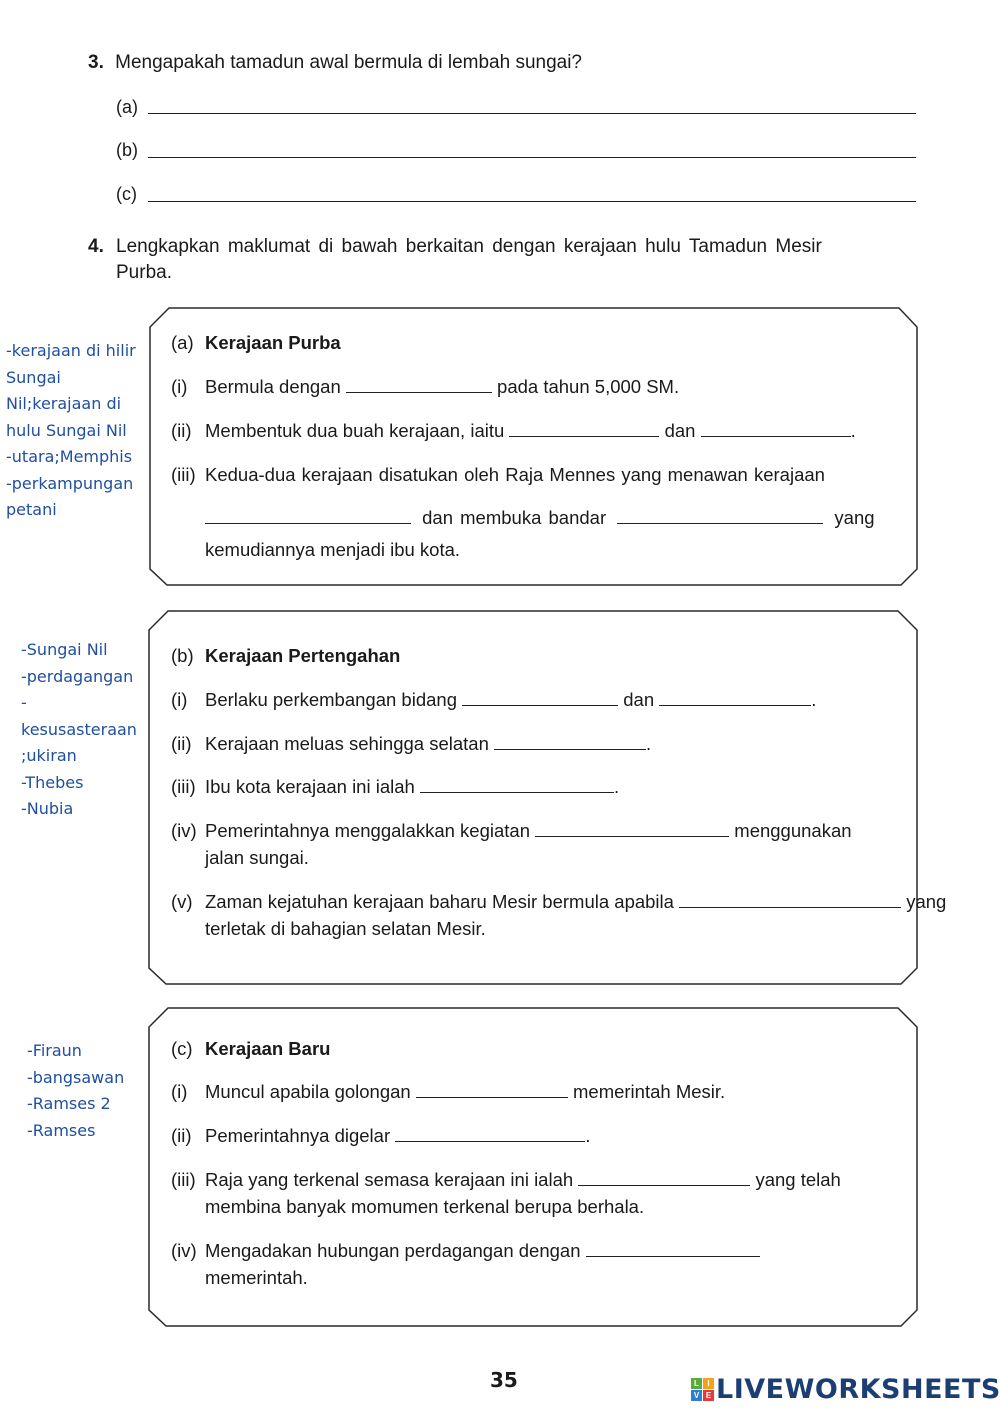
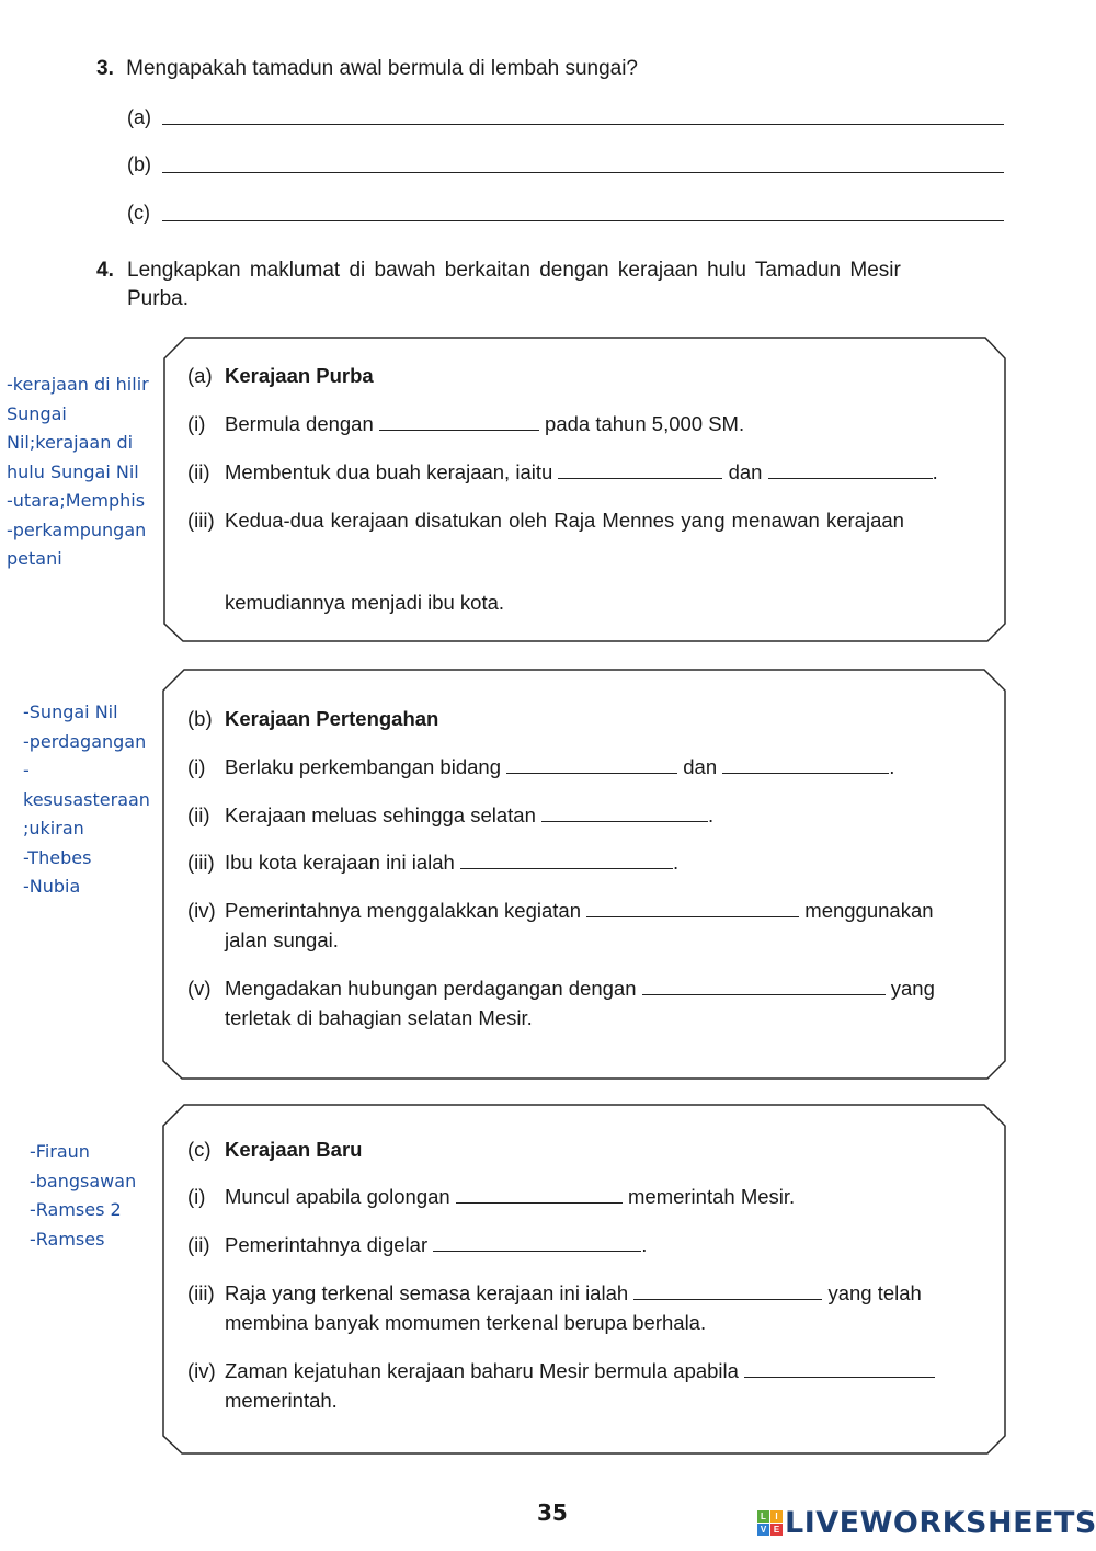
  3. Mengapakah tamadun awal bermula di lembah sungai?
  (a)
  (b)
  (c)
  4.
  Lengkapkan maklumat di bawah berkaitan dengan kerajaan hulu Tamadun Mesir
  Purba.
  -kerajaan di hilir
  Sungai
  Nil;kerajaan di
  hulu Sungai Nil
  -utara;Memphis
  -perkampungan
  petani
  (a)
  Kerajaan Purba
  (i)
  Bermula dengan pada tahun 5,000 SM.
  (ii)
  Membentuk dua buah kerajaan, iaitu dan .
  (iii)
  Kedua-dua kerajaan disatukan oleh Raja Mennes yang menawan kerajaan
- dan membuka bandar yang
  kemudiannya menjadi ibu kota.
  -Sungai Nil
  -perdagangan
  -
  kesusasteraan
  ;ukiran
  -Thebes
  -Nubia
  (b)
  Kerajaan Pertengahan
  (i)
  Berlaku perkembangan bidang dan .
  (ii)
  Kerajaan meluas sehingga selatan .
  (iii)
  Ibu kota kerajaan ini ialah .
  (iv)
  Pemerintahnya menggalakkan kegiatan menggunakan
  jalan sungai.
  (v)
- Zaman kejatuhan kerajaan baharu Mesir bermula apabila yang
+ Mengadakan hubungan perdagangan dengan yang
  terletak di bahagian selatan Mesir.
  -Firaun
  -bangsawan
  -Ramses 2
  -Ramses
  (c)
  Kerajaan Baru
  (i)
  Muncul apabila golongan memerintah Mesir.
  (ii)
  Pemerintahnya digelar .
  (iii)
  Raja yang terkenal semasa kerajaan ini ialah yang telah
  membina banyak momumen terkenal berupa berhala.
  (iv)
- Mengadakan hubungan perdagangan dengan
+ Zaman kejatuhan kerajaan baharu Mesir bermula apabila
  memerintah.
  35
  L
  I
  V
  E
  LIVEWORKSHEETS
